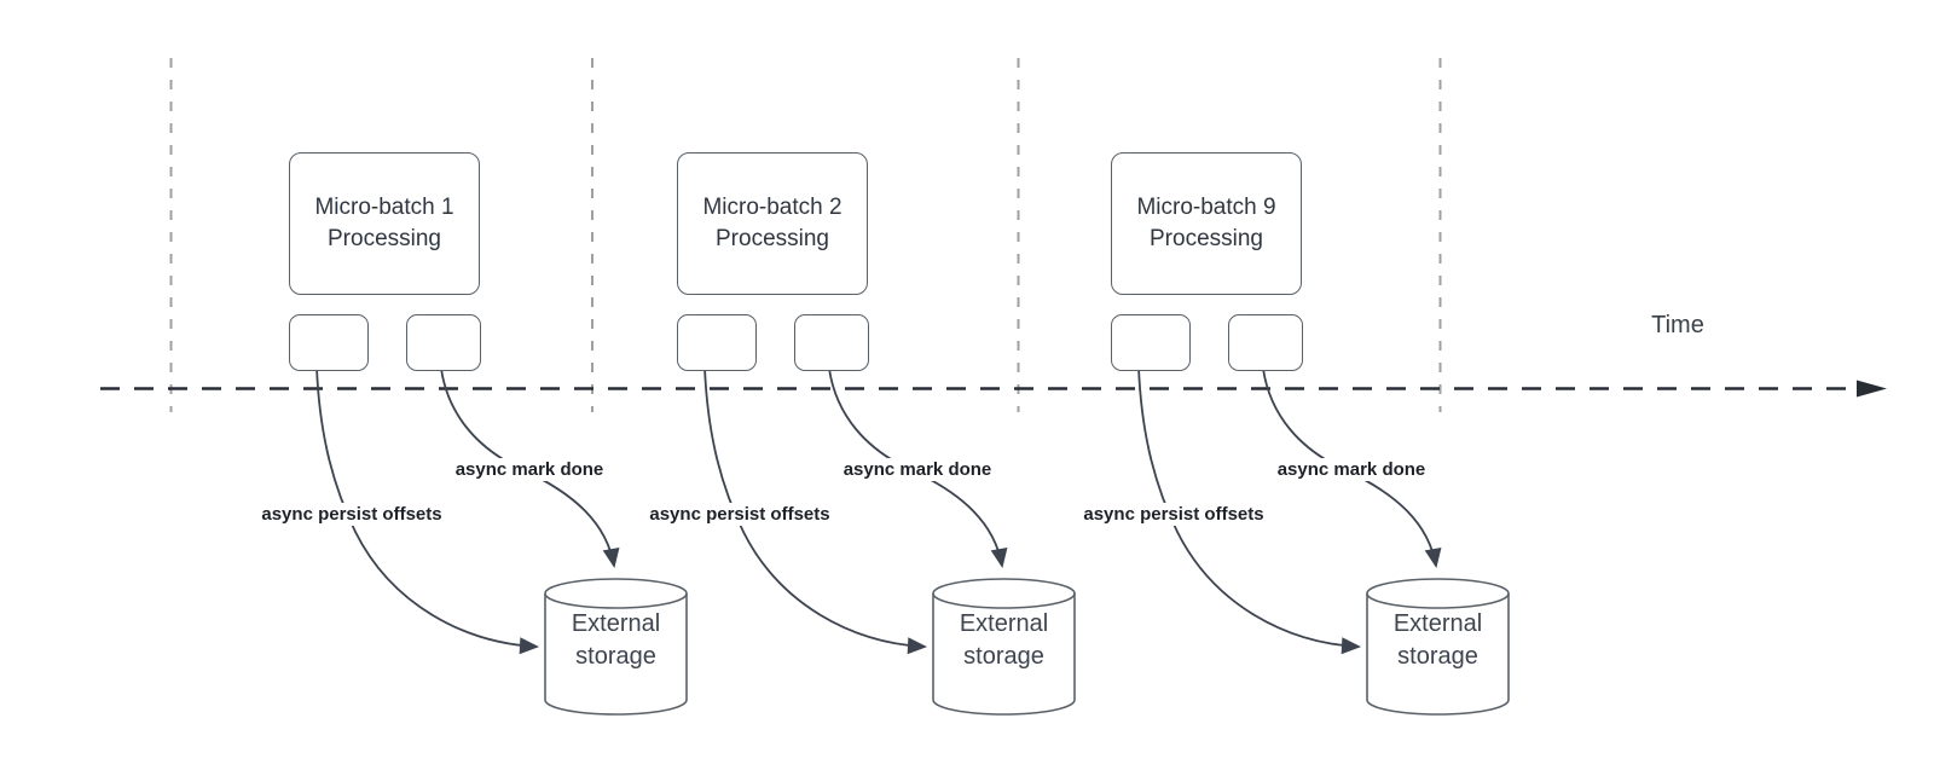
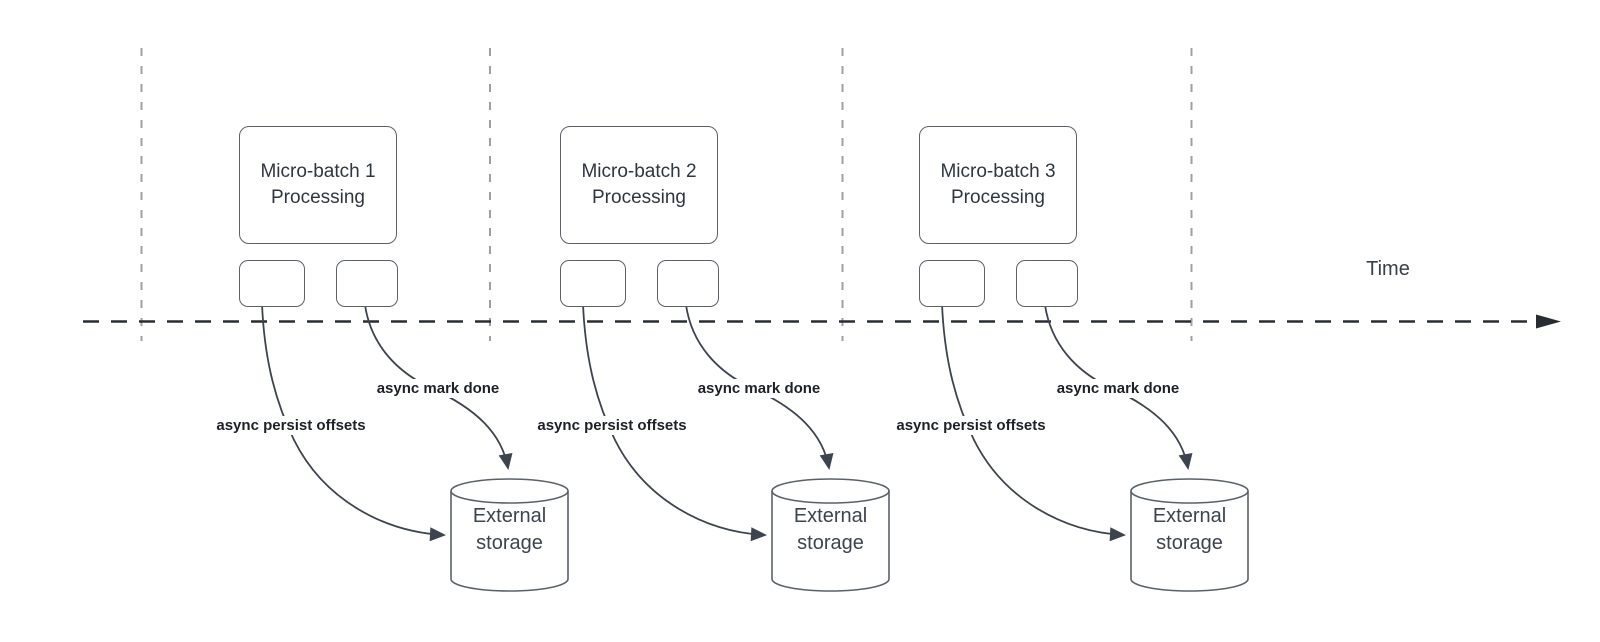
  Micro-batch 1
  Processing
  async mark done
  async persist offsets
  External
  storage
  Micro-batch 2
  Processing
  async mark done
  async persist offsets
  External
  storage
- Micro-batch 9
+ Micro-batch 3
  Processing
  async mark done
  async persist offsets
  External
  storage
  Time
